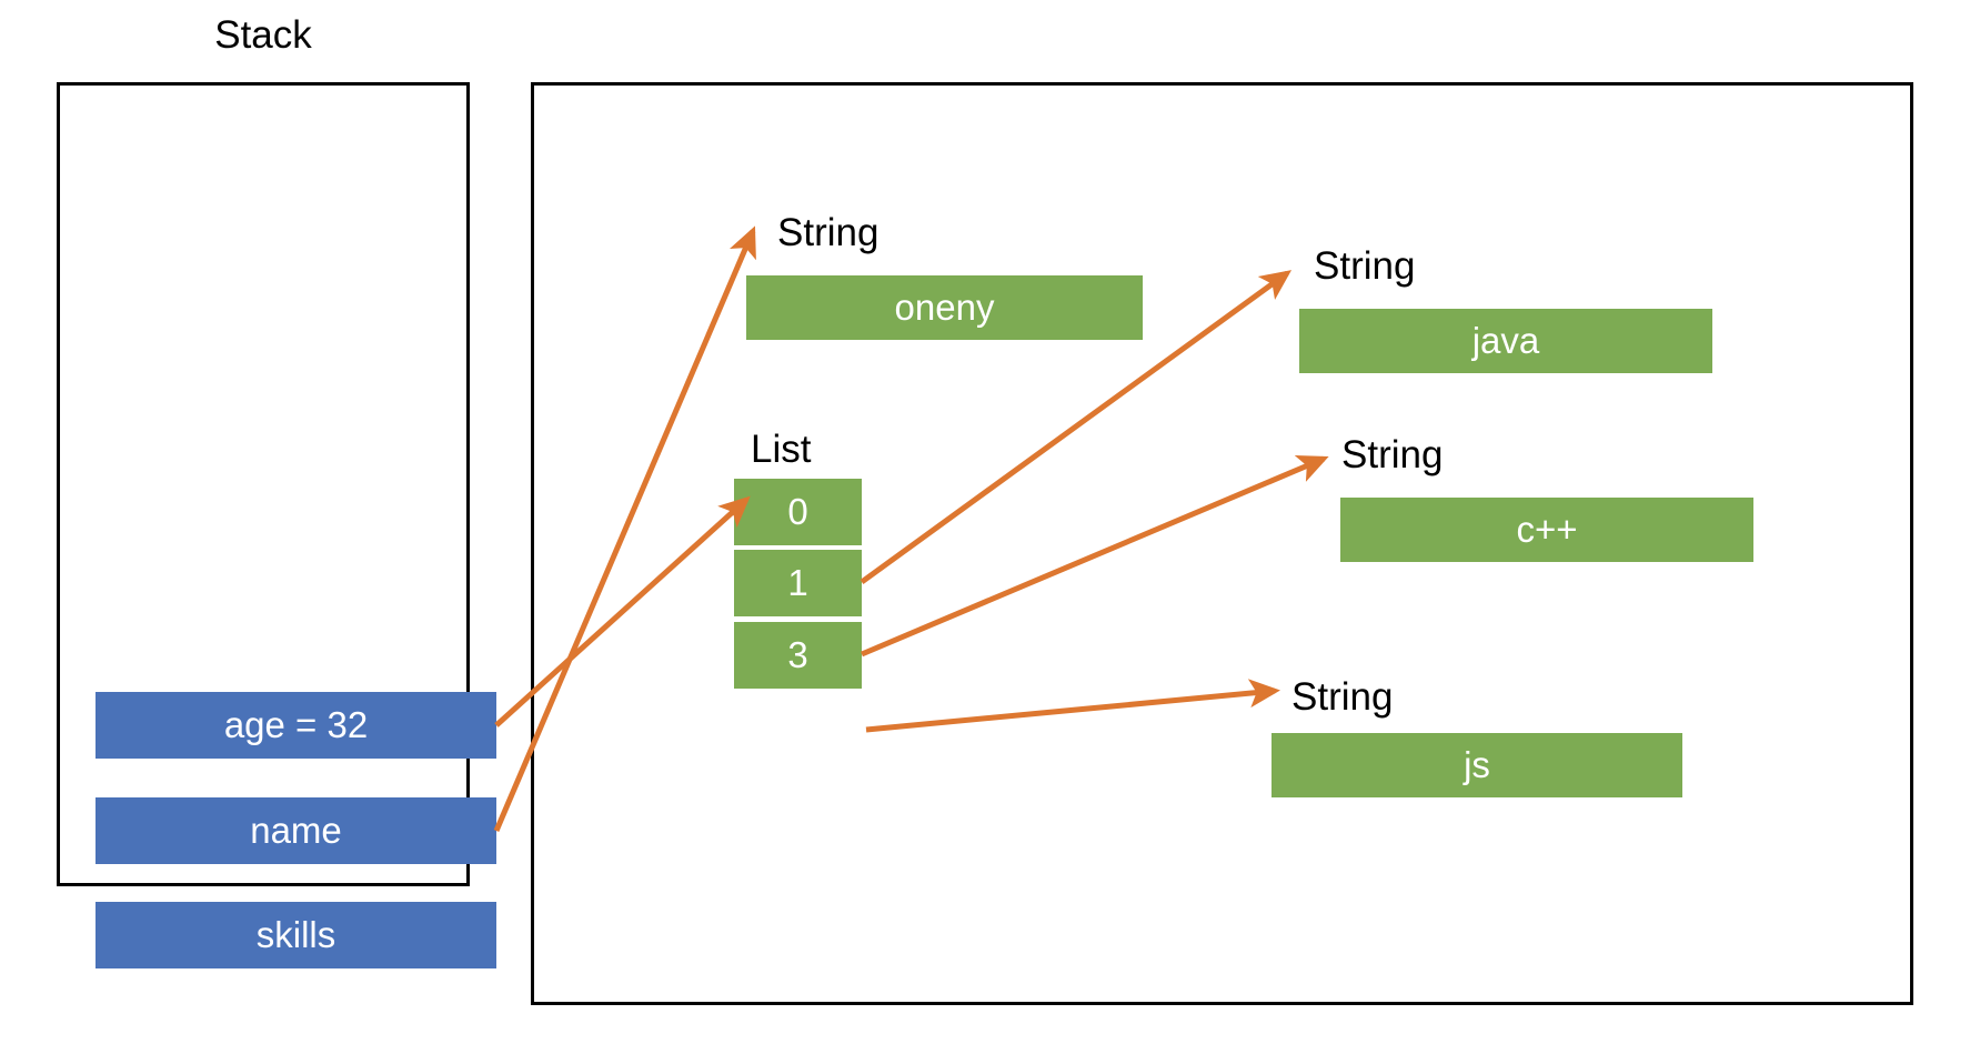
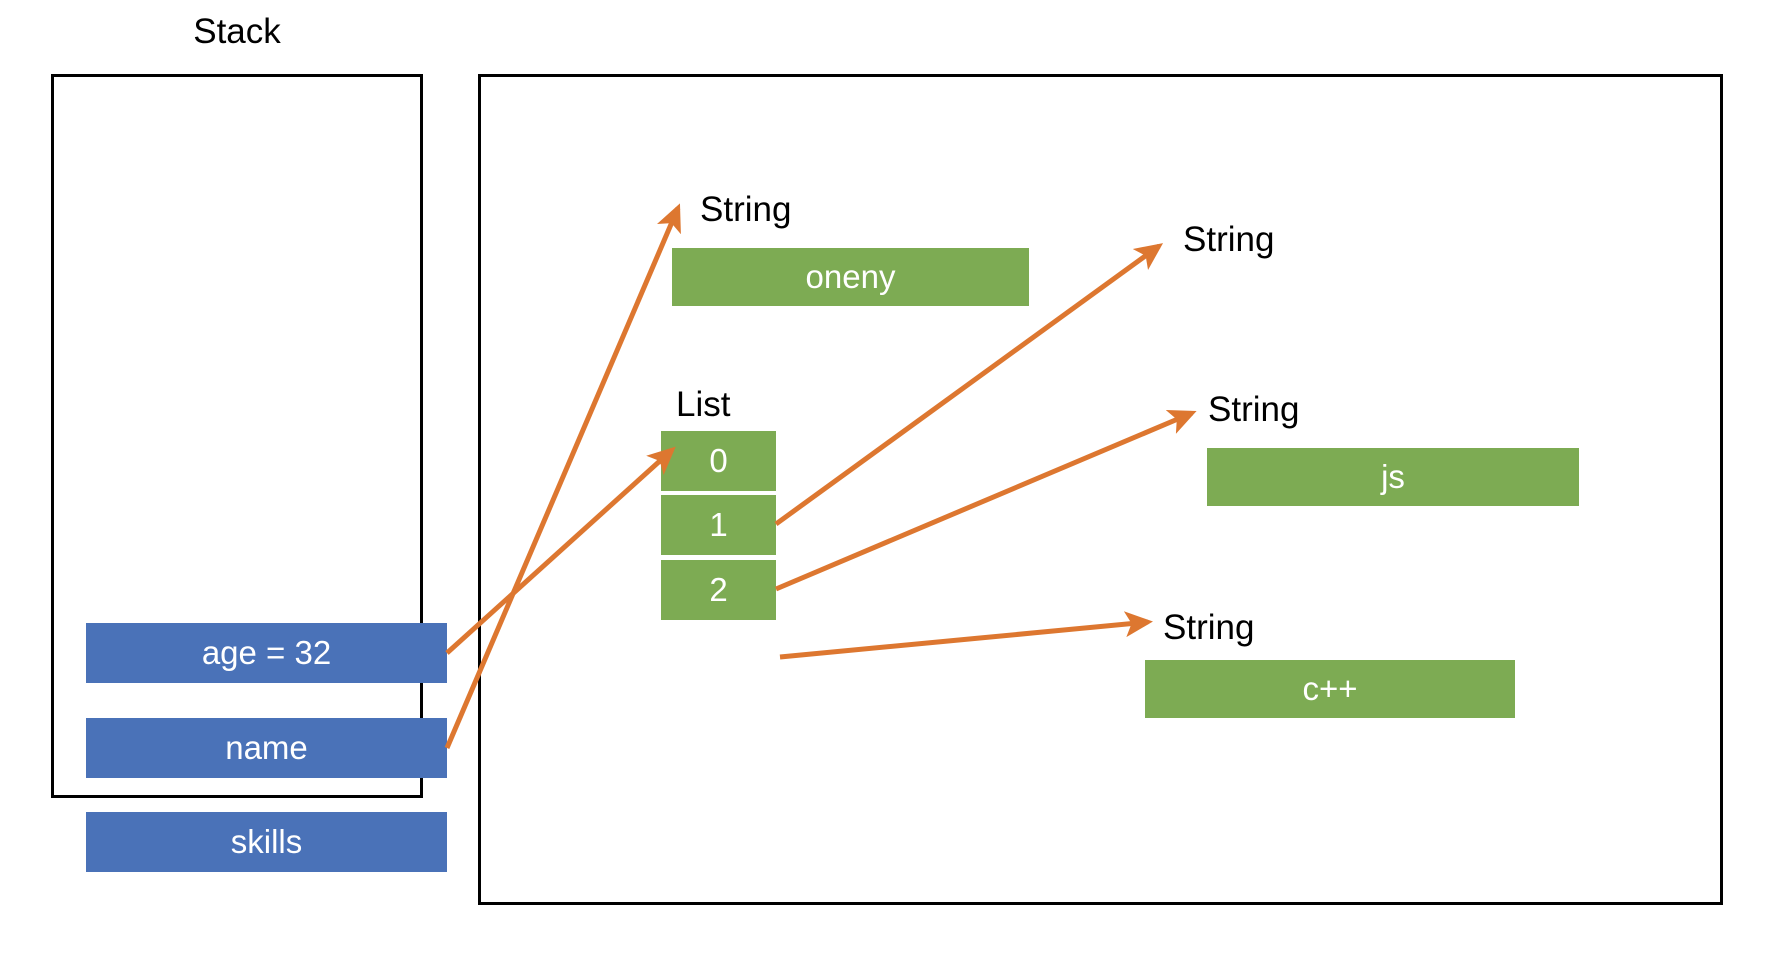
  Stack
  age = 32
  name
  skills
  String
  oneny
  String
- java
  String
- c++
+ js
  String
- js
+ c++
  List
  0
  1
- 3
+ 2
